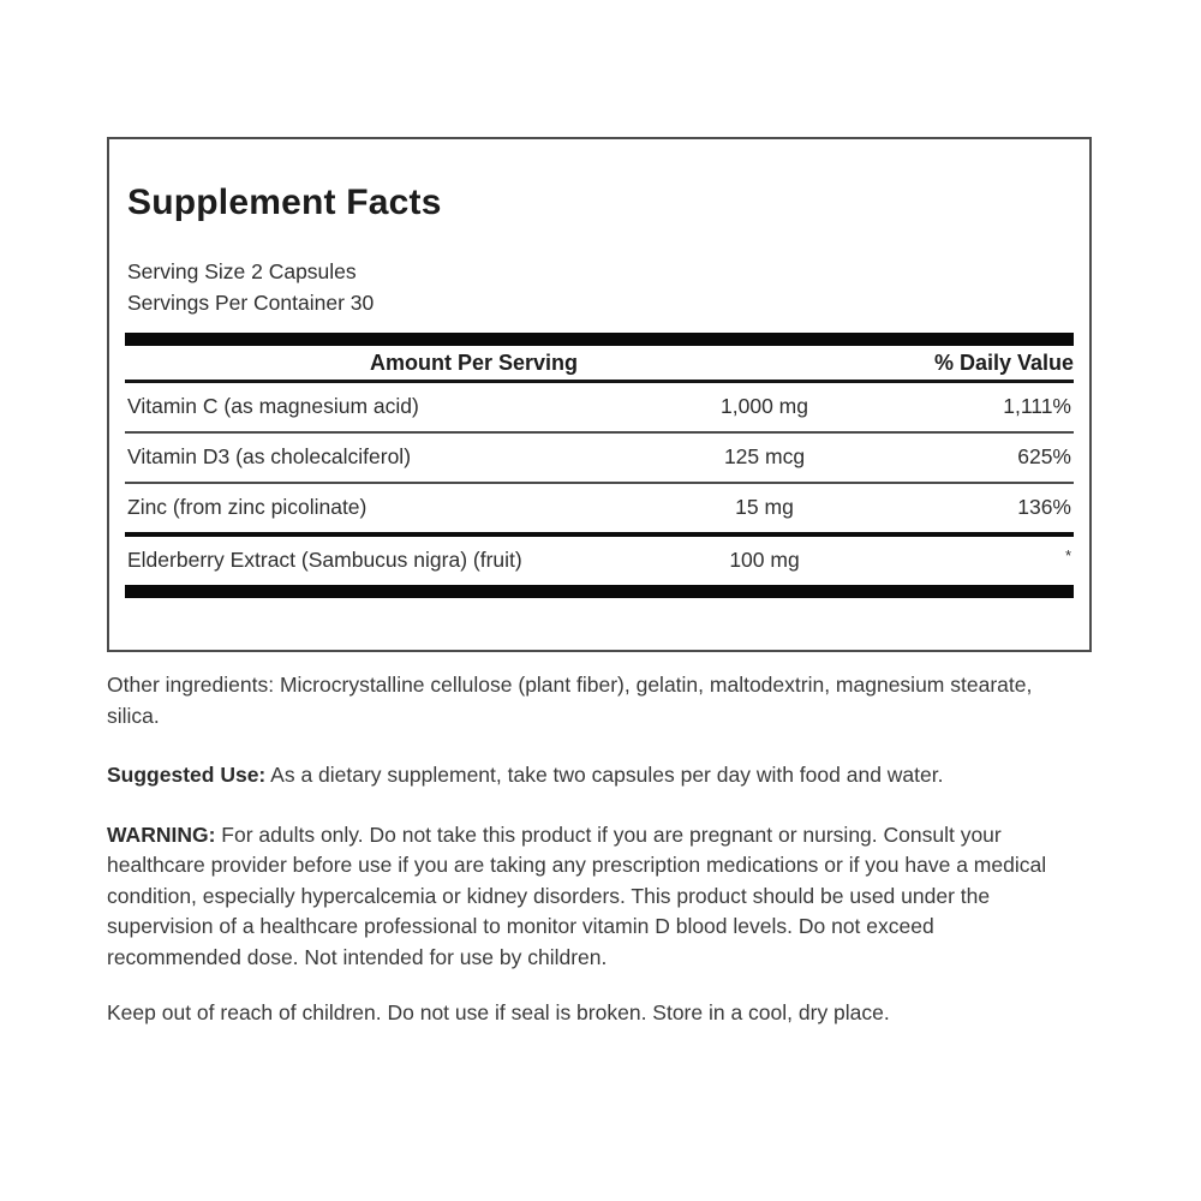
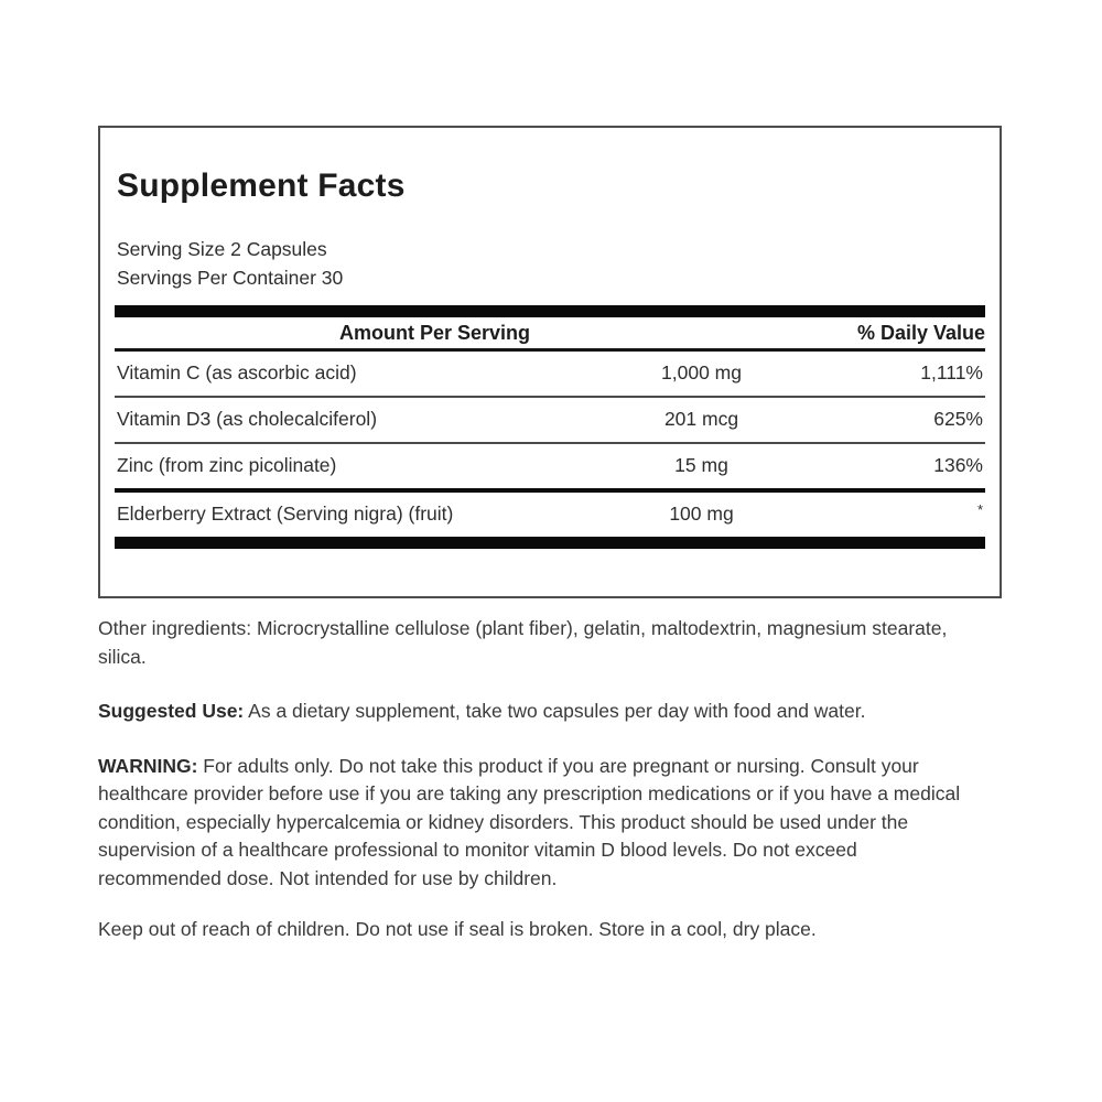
  Supplement Facts
  Serving Size 2 Capsules
  Servings Per Container 30
  Amount Per Serving
  % Daily Value
- Vitamin C (as magnesium acid)
+ Vitamin C (as ascorbic acid)
  1,000 mg
  1,111%
  Vitamin D3 (as cholecalciferol)
- 125 mcg
+ 201 mcg
  625%
  Zinc (from zinc picolinate)
  15 mg
  136%
- Elderberry Extract (Sambucus nigra) (fruit)
+ Elderberry Extract (Serving nigra) (fruit)
  100 mg
  *
  Other ingredients: Microcrystalline cellulose (plant fiber), gelatin, maltodextrin, magnesium stearate, silica.
  Suggested Use: As a dietary supplement, take two capsules per day with food and water.
  WARNING: For adults only. Do not take this product if you are pregnant or nursing. Consult your healthcare provider before use if you are taking any prescription medications or if you have a medical condition, especially hypercalcemia or kidney disorders. This product should be used under the supervision of a healthcare professional to monitor vitamin D blood levels. Do not exceed recommended dose. Not intended for use by children.
  Keep out of reach of children. Do not use if seal is broken. Store in a cool, dry place.
